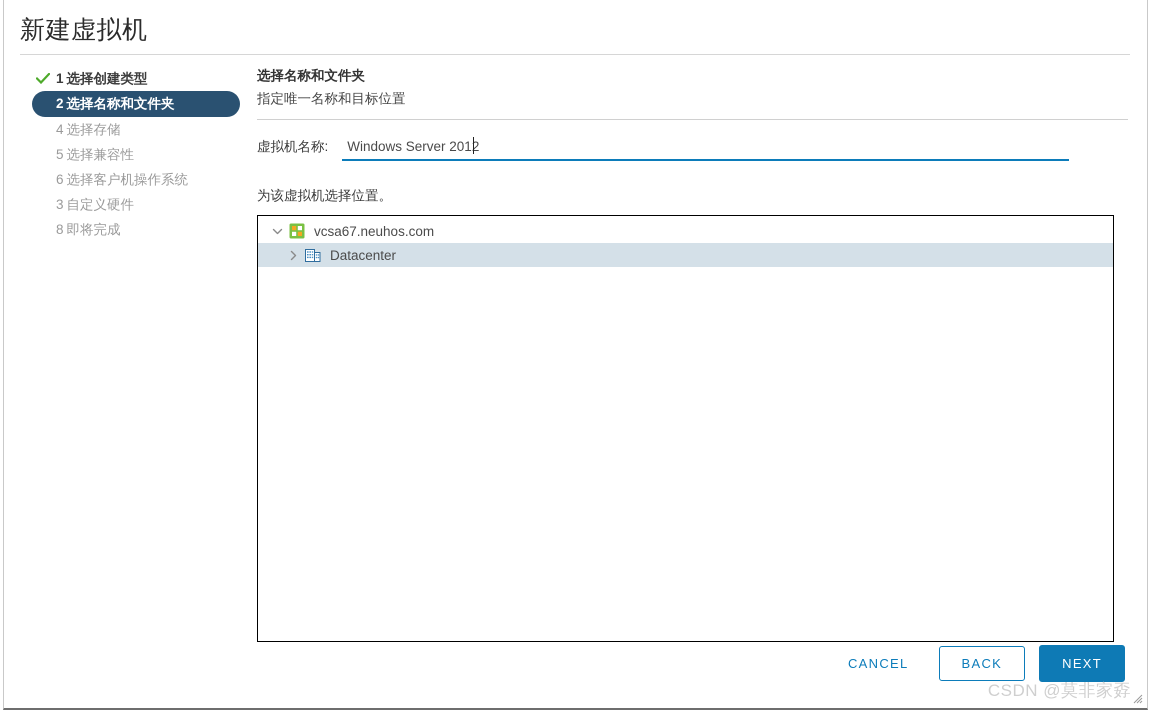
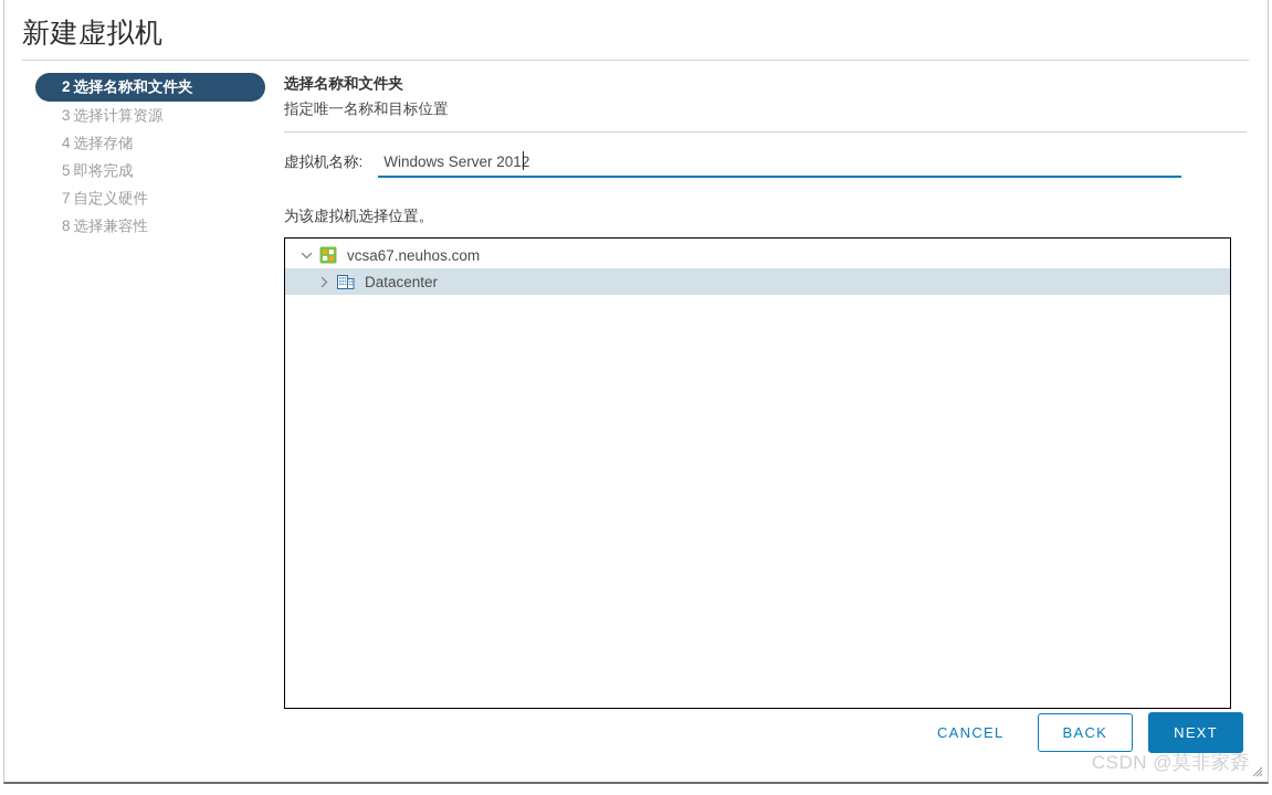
  新建虚拟机
- 1 选择创建类型
  2 选择名称和文件夹
+ 3 选择计算资源
  4 选择存储
- 5 选择兼容性
+ 5 即将完成
- 6 选择客户机操作系统
- 3 自定义硬件
+ 7 自定义硬件
- 8 即将完成
+ 8 选择兼容性
  选择名称和文件夹
  指定唯一名称和目标位置
  虚拟机名称:
  Windows Server 2012
  为该虚拟机选择位置。
  vcsa67.neuhos.com
  Datacenter
  CANCEL
  BACK
  NEXT
  CSDN @莫非家孬
